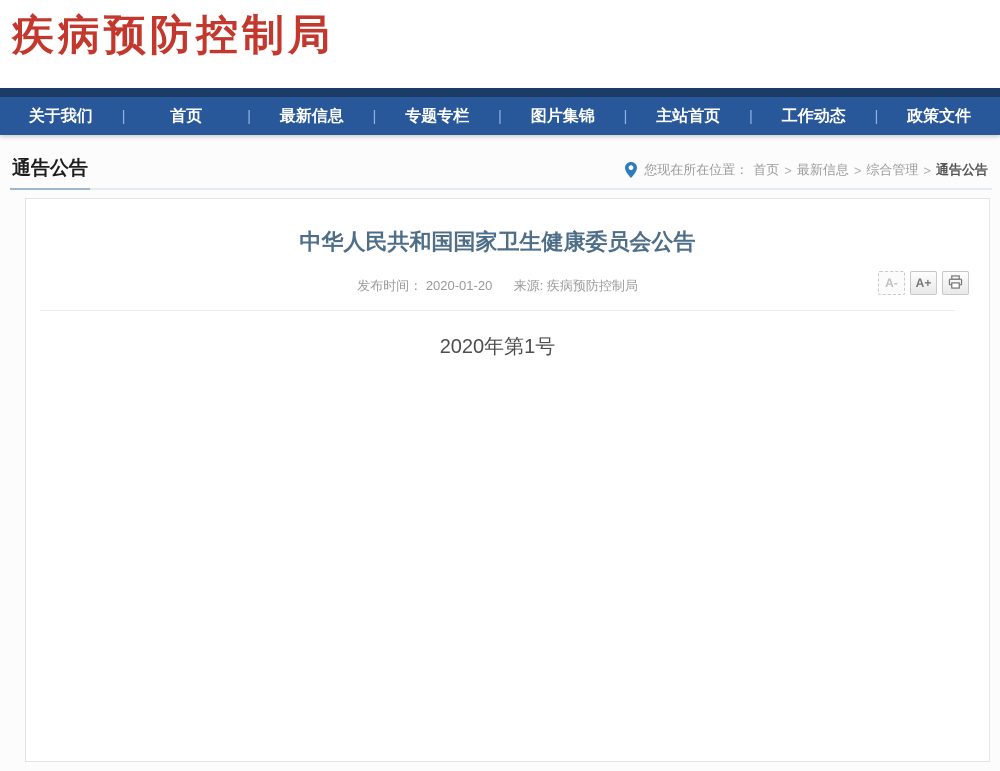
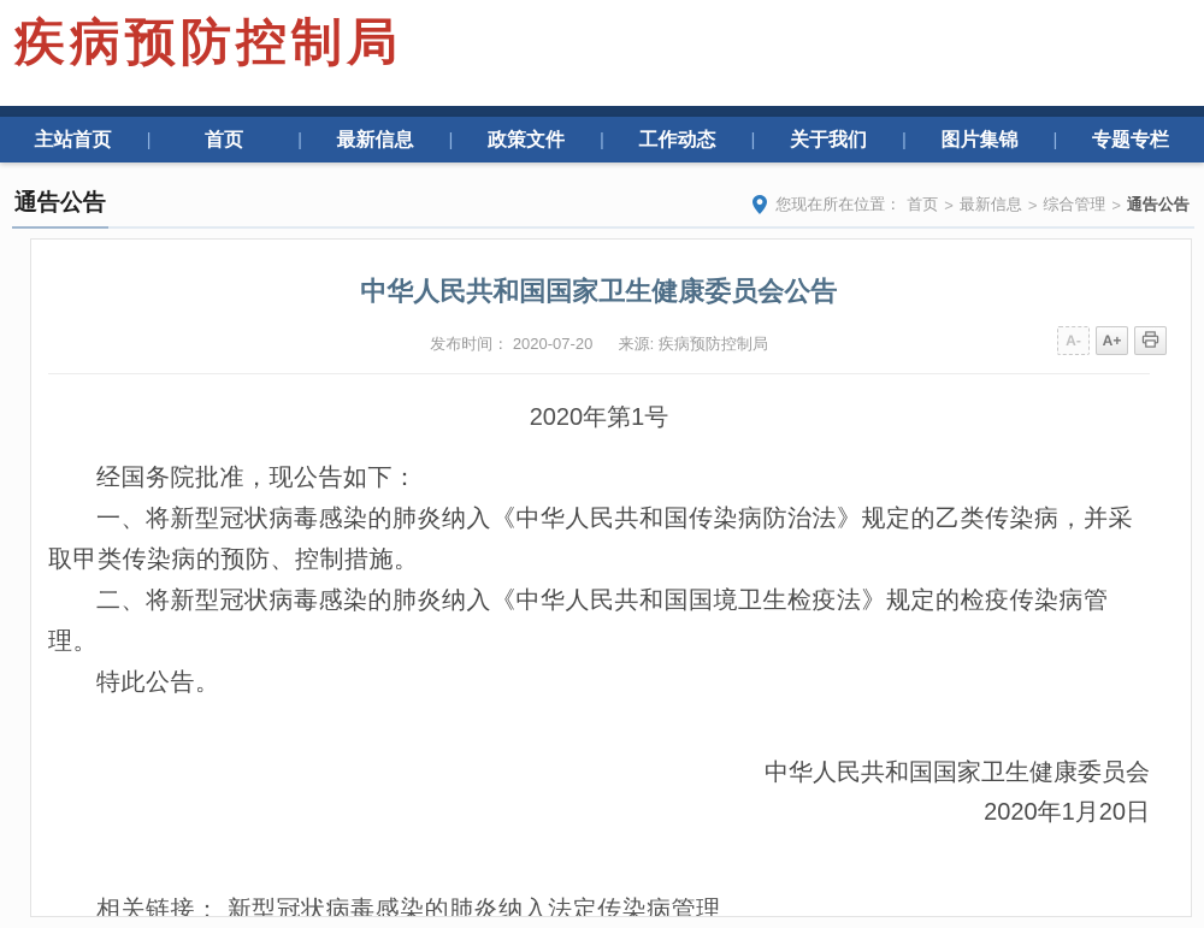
  疾病预防控制局
- 关于我们
+ 主站首页
  |
  首页
  |
  最新信息
  |
- 专题专栏
+ 政策文件
  |
- 图片集锦
+ 工作动态
  |
- 主站首页
+ 关于我们
  |
- 工作动态
+ 图片集锦
  |
- 政策文件
+ 专题专栏
  通告公告
  您现在所在位置：
  首页
  >
  最新信息
  >
  综合管理
  >
  通告公告
  中华人民共和国国家卫生健康委员会公告
- 发布时间： 2020-01-20 来源: 疾病预防控制局
+ 发布时间： 2020-07-20 来源: 疾病预防控制局
  A-
  A+
  2020年第1号
+ 经国务院批准，现公告如下：
+ 一、将新型冠状病毒感染的肺炎纳入《中华人民共和国传染病防治法》规定的乙类传染病，并采取甲类传染病的预防、控制措施。
+ 二、将新型冠状病毒感染的肺炎纳入《中华人民共和国国境卫生检疫法》规定的检疫传染病管理。
+ 特此公告。
+ 中华人民共和国国家卫生健康委员会
+ 2020年1月20日
+ 相关链接： 新型冠状病毒感染的肺炎纳入法定传染病管理
